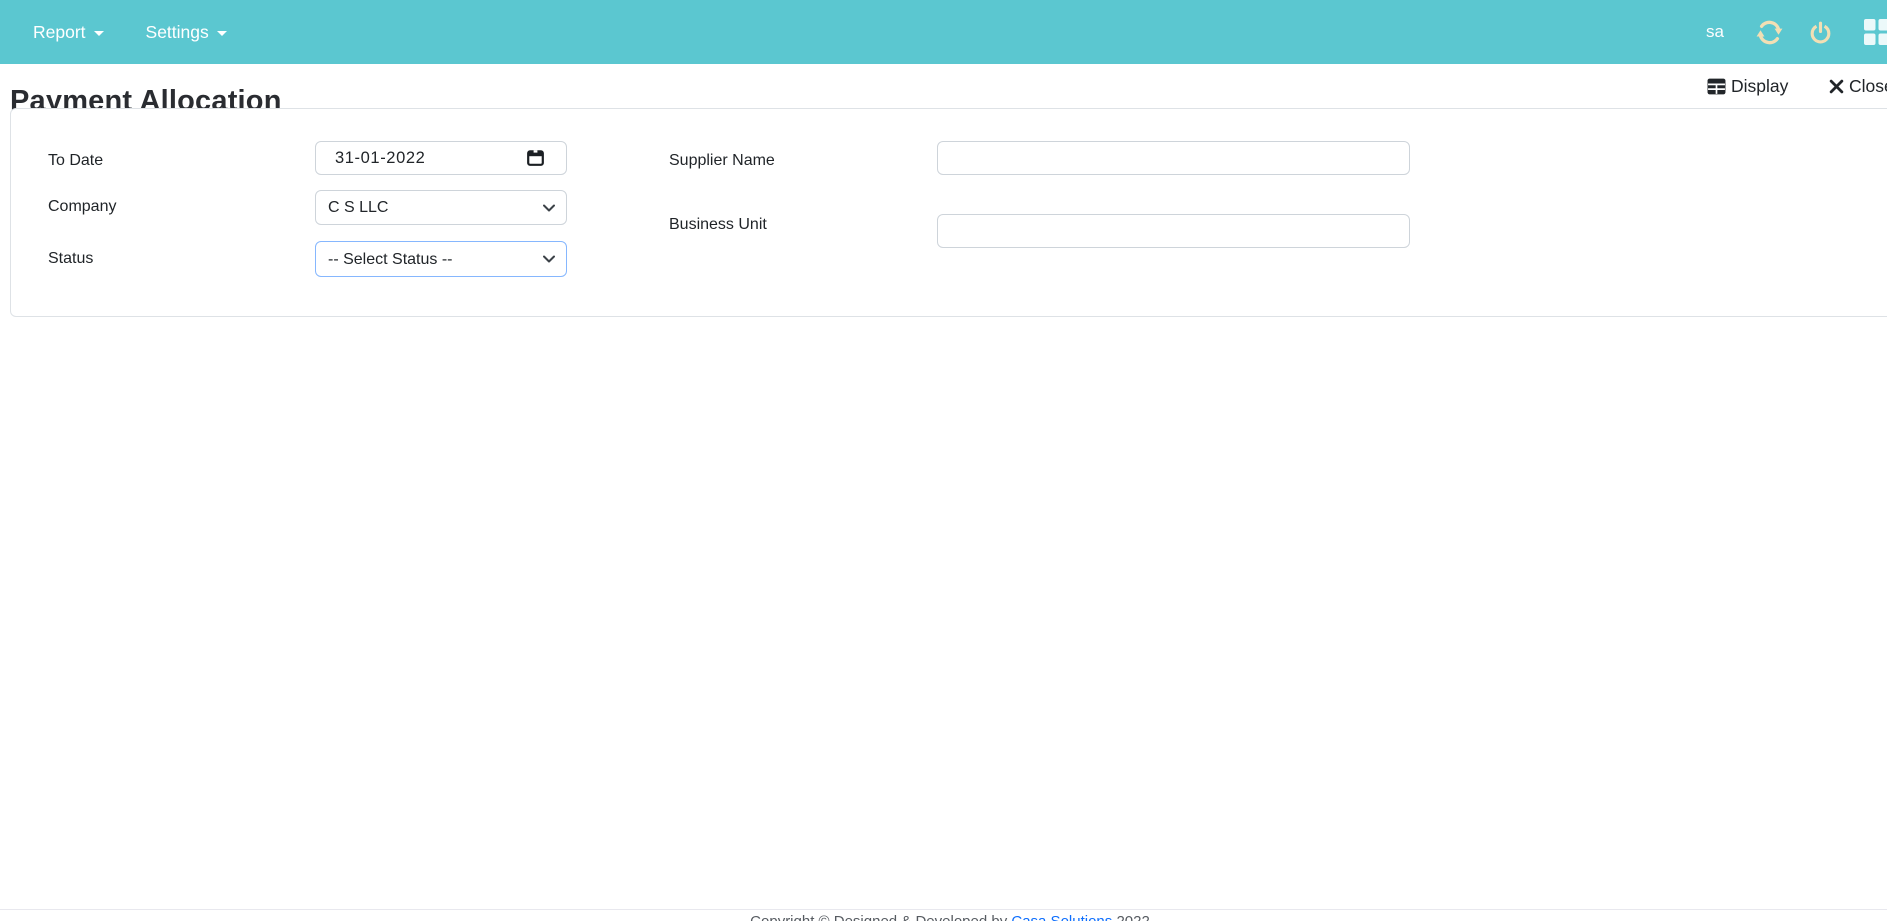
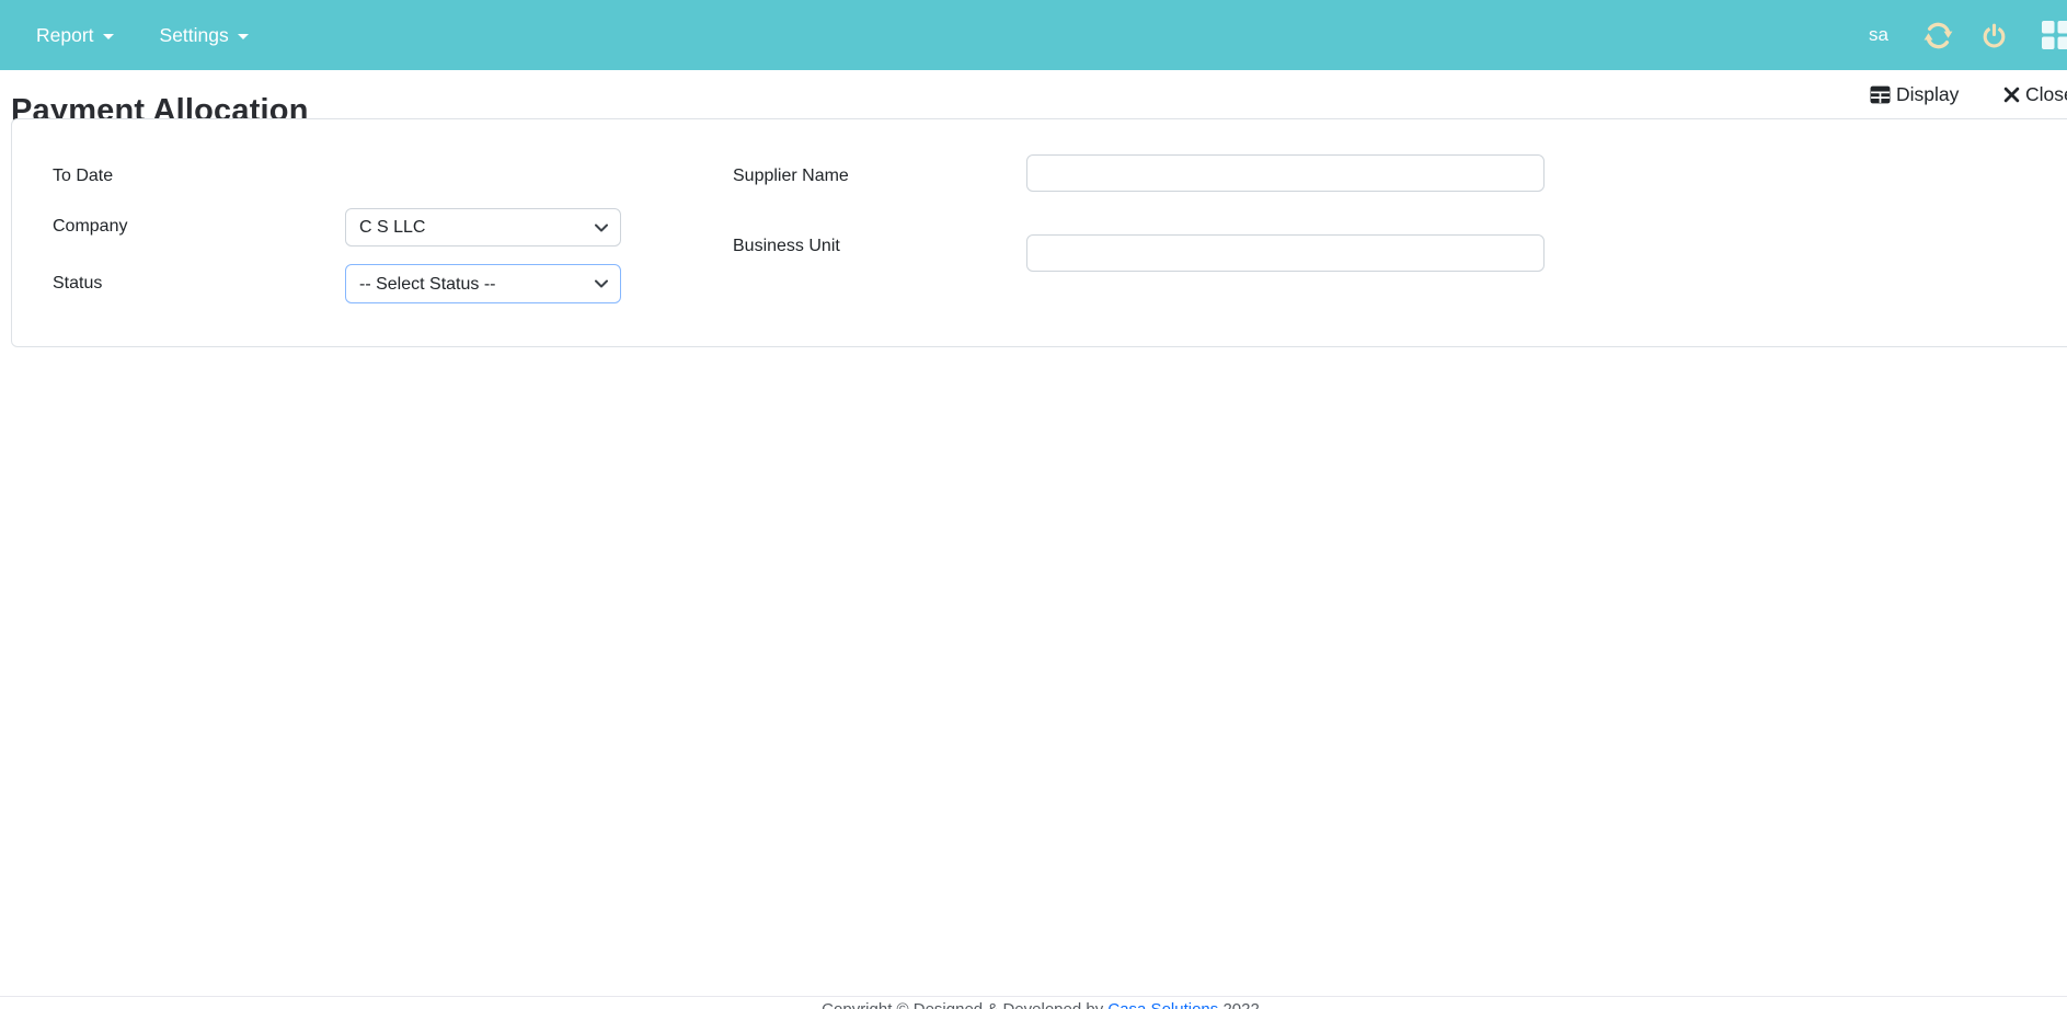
  Report
  Settings
  sa
  Payment Allocation
  Display
  Clos
  To Date
- 31-01-2022
  Company
  C S LLC
  Status
  -- Select Status --
  Supplier Name
  Business Unit
